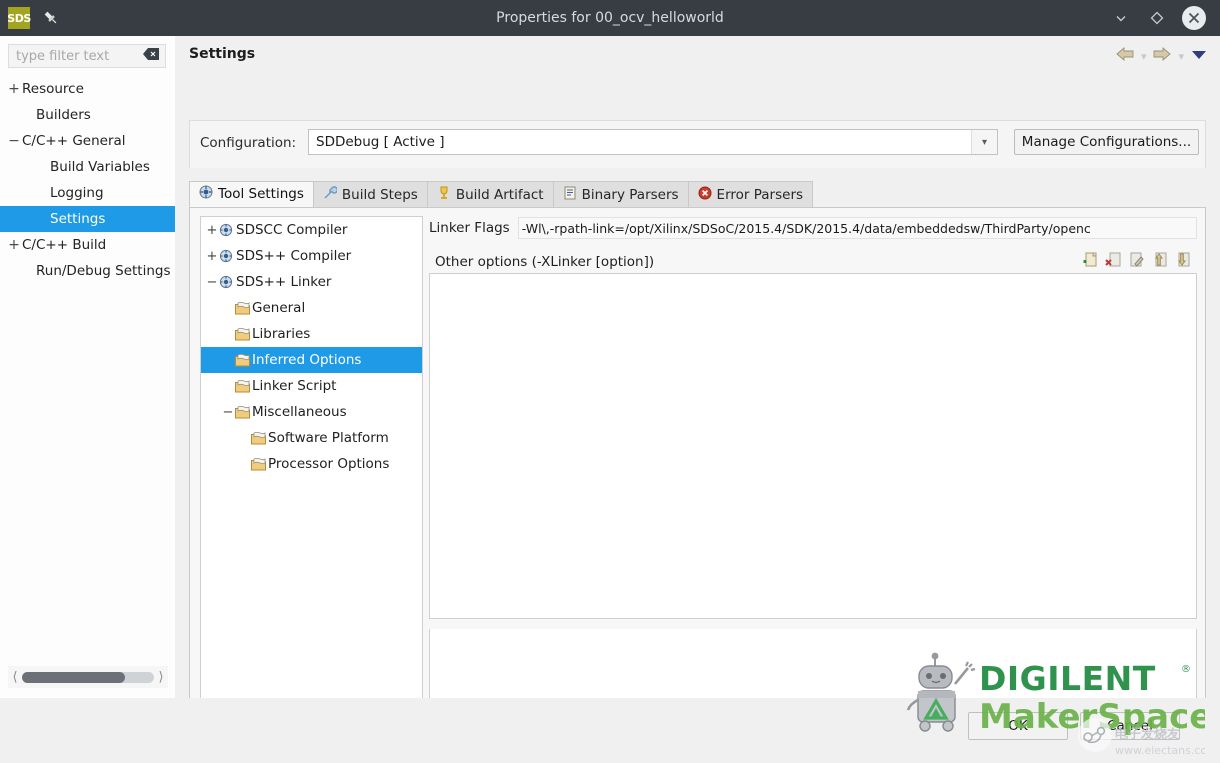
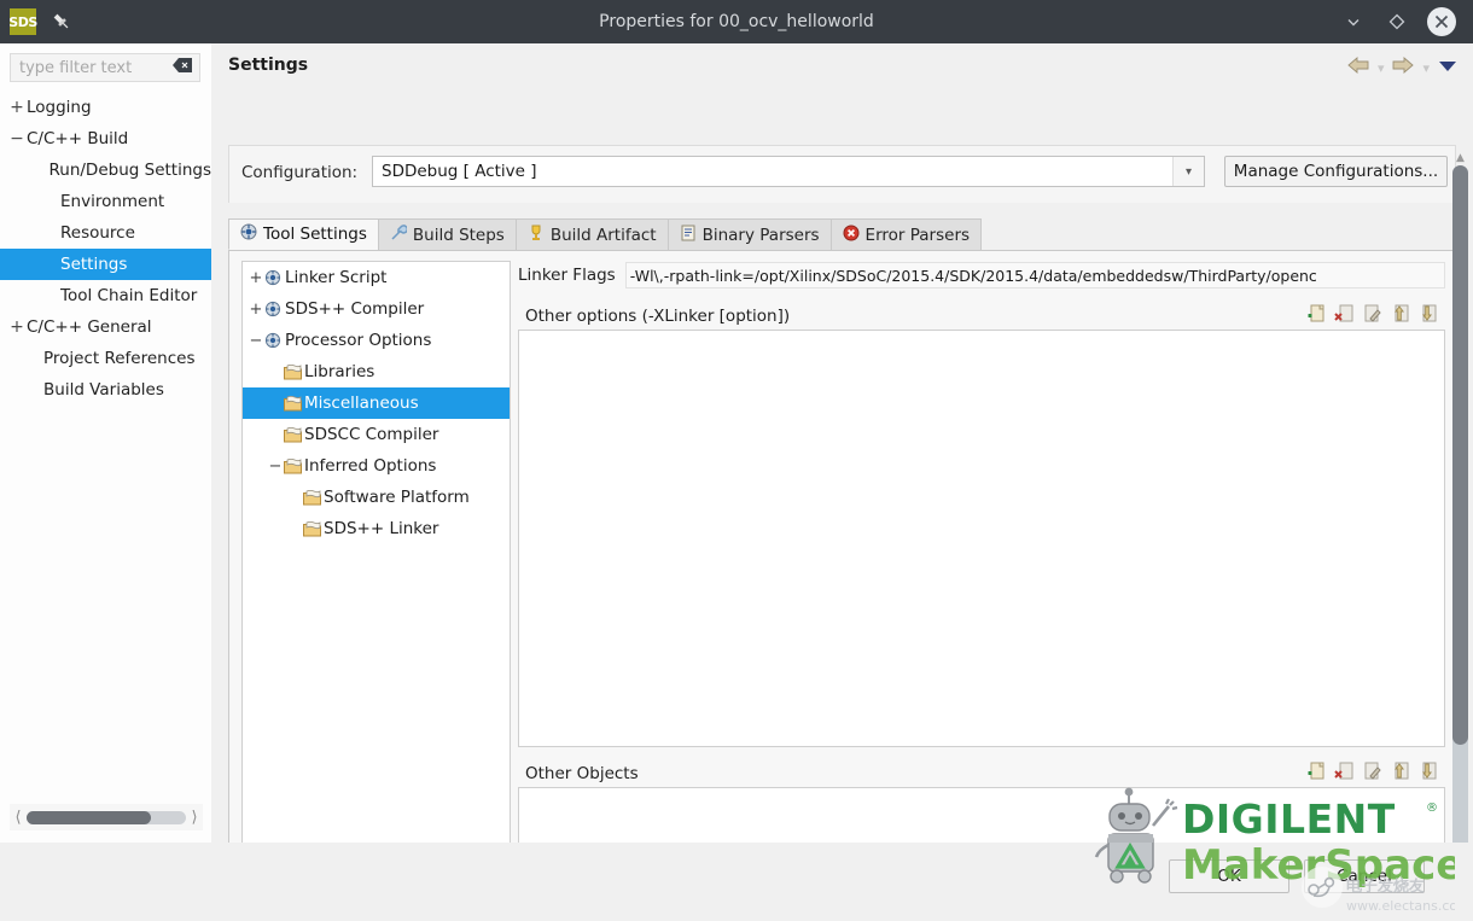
  SDS
  Properties for 00_ocv_helloworld
  type filter text
  +
- Resource
+ Logging
- Builders
  −
- C/C++ General
+ C/C++ Build
- Build Variables
+ Run/Debug Settings
+ Environment
- Logging
+ Resource
  Settings
+ Tool Chain Editor
  +
- C/C++ Build
+ C/C++ General
+ Project References
- Run/Debug Settings
+ Build Variables
  ⟨
  ⟩
  Settings
  ▾
  ▾
  Configuration:
  SDDebug [ Active ]
  ▾
  Manage Configurations...
  Tool Settings
  Build Steps
  Build Artifact
  Binary Parsers
  Error Parsers
  +
- SDSCC Compiler
+ Linker Script
  +
  SDS++ Compiler
  −
- SDS++ Linker
+ Processor Options
- General
  Libraries
- Inferred Options
+ Miscellaneous
- Linker Script
+ SDSCC Compiler
  −
- Miscellaneous
+ Inferred Options
  Software Platform
- Processor Options
+ SDS++ Linker
  Linker Flags
  -Wl\,-rpath-link=/opt/Xilinx/SDSoC/2015.4/SDK/2015.4/data/embeddedsw/ThirdParty/openc
  Other options (-XLinker [option])
+ Other Objects
+ ▲
  OK
  Cancel
  DIGILENT
  ®
  MakerSpace
  电子发烧友
  www.electans.co
